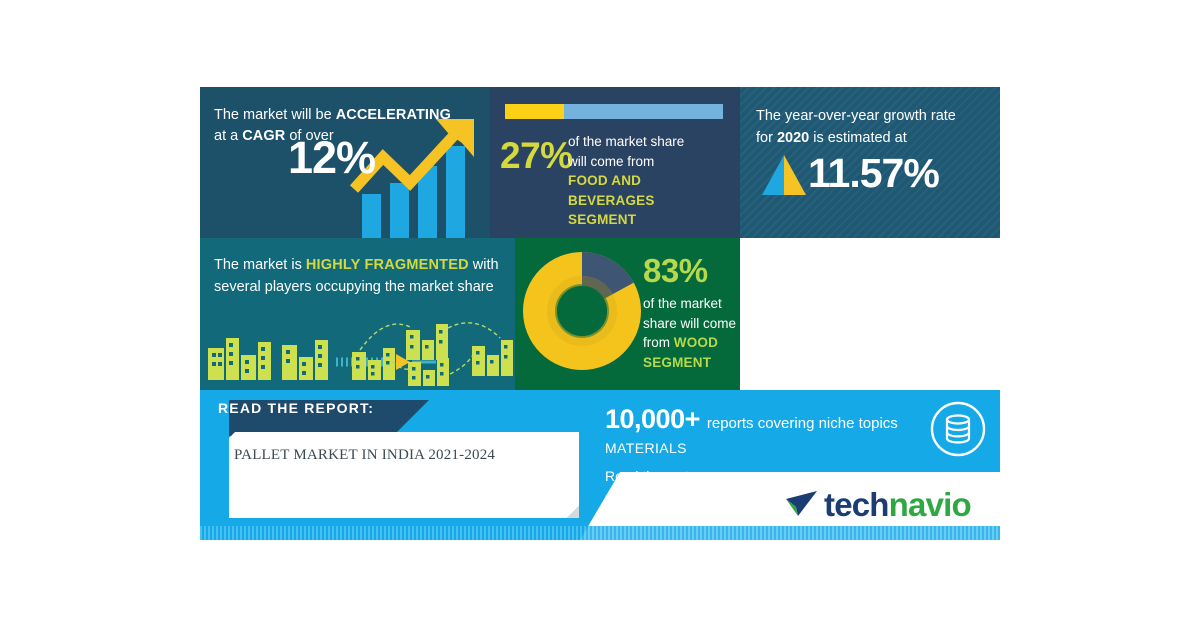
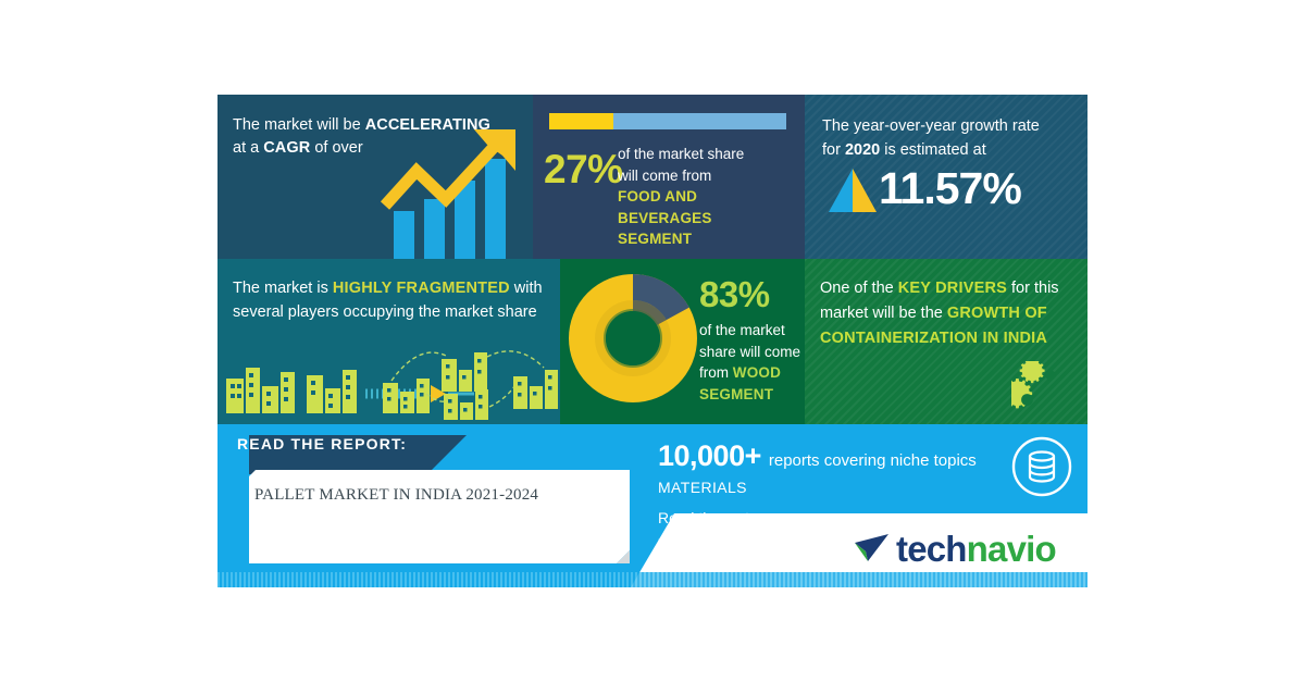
  The market will be ACCELERATING
  at a CAGR of over
- 12%
  27%
  of the market share
  will come from
  FOOD AND
  BEVERAGES
  SEGMENT
  The year-over-year growth rate
  for 2020 is estimated at
  11.57%
  The market is HIGHLY FRAGMENTED with several players occupying the market share
  83%
  of the market
  share will come
  from WOOD
  SEGMENT
+ One of the KEY DRIVERS for this market will be the GROWTH OF CONTAINERIZATION IN INDIA
  READ THE REPORT:
  PALLET MARKET IN INDIA 2021-2024
  10,000+ reports covering niche topics
  MATERIALS
  technavio
